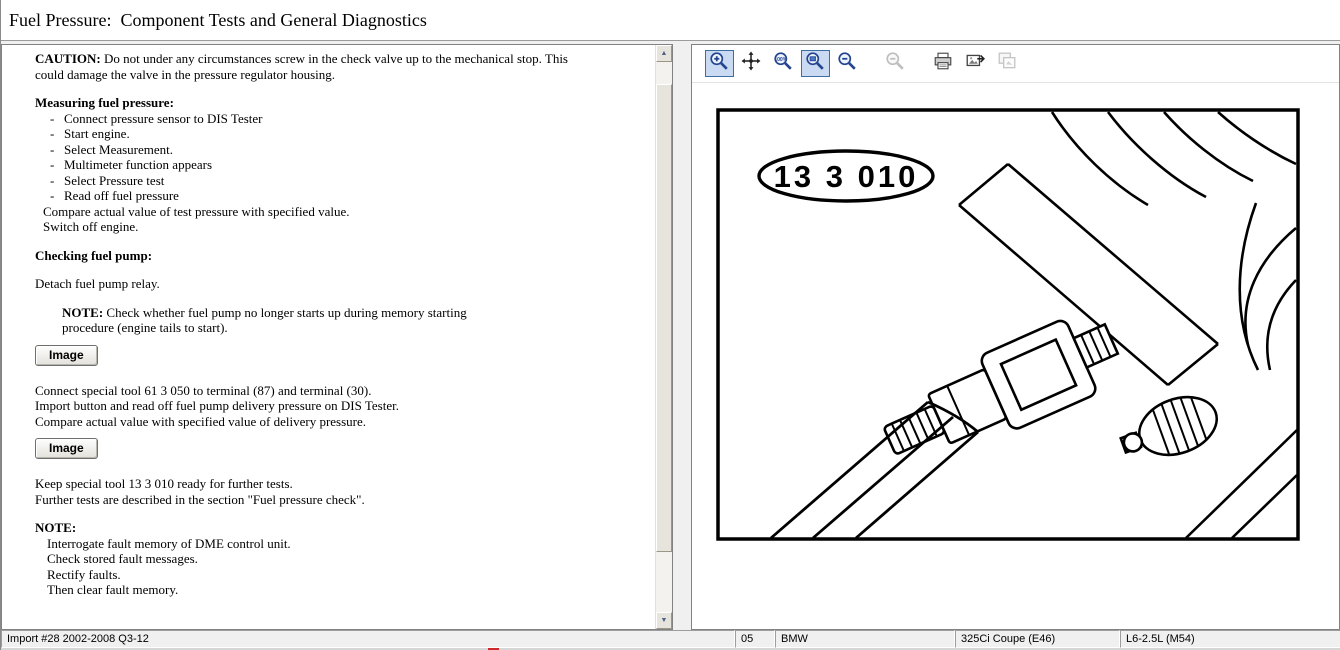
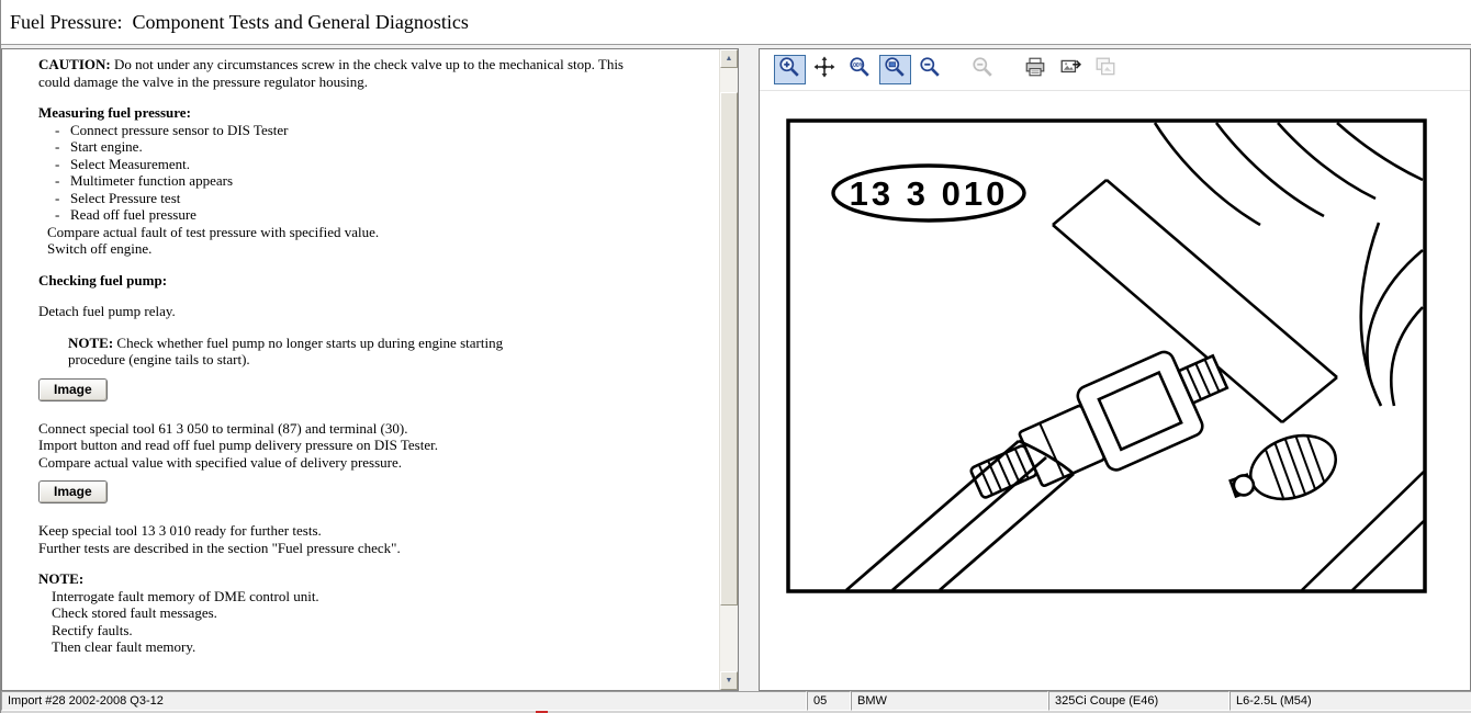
  Fuel Pressure: Component Tests and General Diagnostics
  CAUTION: Do not under any circumstances screw in the check valve up to the mechanical stop. This could damage the valve in the pressure regulator housing.
  Measuring fuel pressure:
  Connect pressure sensor to DIS Tester
  Start engine.
  Select Measurement.
  Multimeter function appears
  Select Pressure test
  Read off fuel pressure
- Compare actual value of test pressure with specified value.
+ Compare actual fault of test pressure with specified value.
  Switch off engine.
  Checking fuel pump:
  Detach fuel pump relay.
- NOTE: Check whether fuel pump no longer starts up during memory starting procedure (engine tails to start).
+ NOTE: Check whether fuel pump no longer starts up during engine starting procedure (engine tails to start).
  Image
  Connect special tool 61 3 050 to terminal (87) and terminal (30).
  Import button and read off fuel pump delivery pressure on DIS Tester.
  Compare actual value with specified value of delivery pressure.
  Image
  Keep special tool 13 3 010 ready for further tests.
  Further tests are described in the section "Fuel pressure check".
  NOTE:
  Interrogate fault memory of DME control unit.
  Check stored fault messages.
  Rectify faults.
  Then clear fault memory.
  ▲
  ▼
  13 3 010
  Import #28 2002-2008 Q3-12
  05
  BMW
  325Ci Coupe (E46)
  L6-2.5L (M54)
